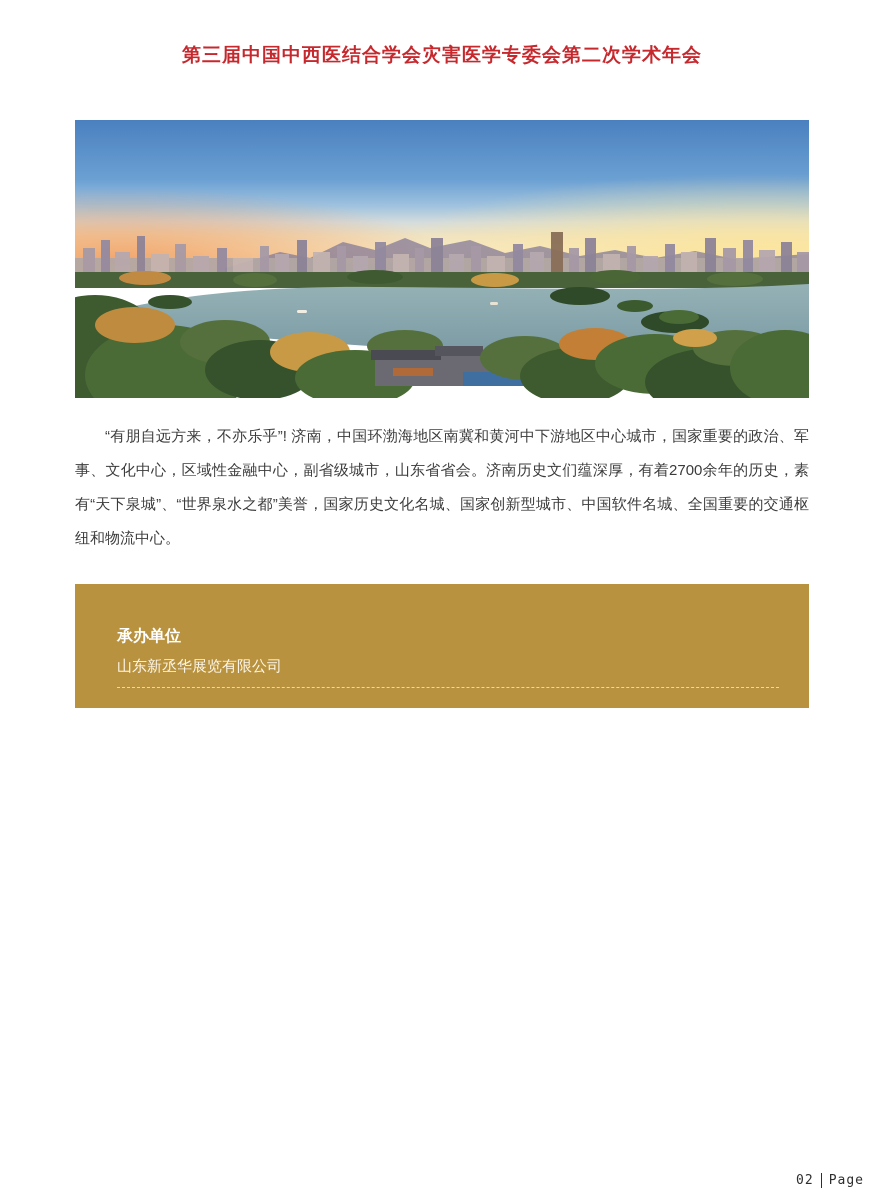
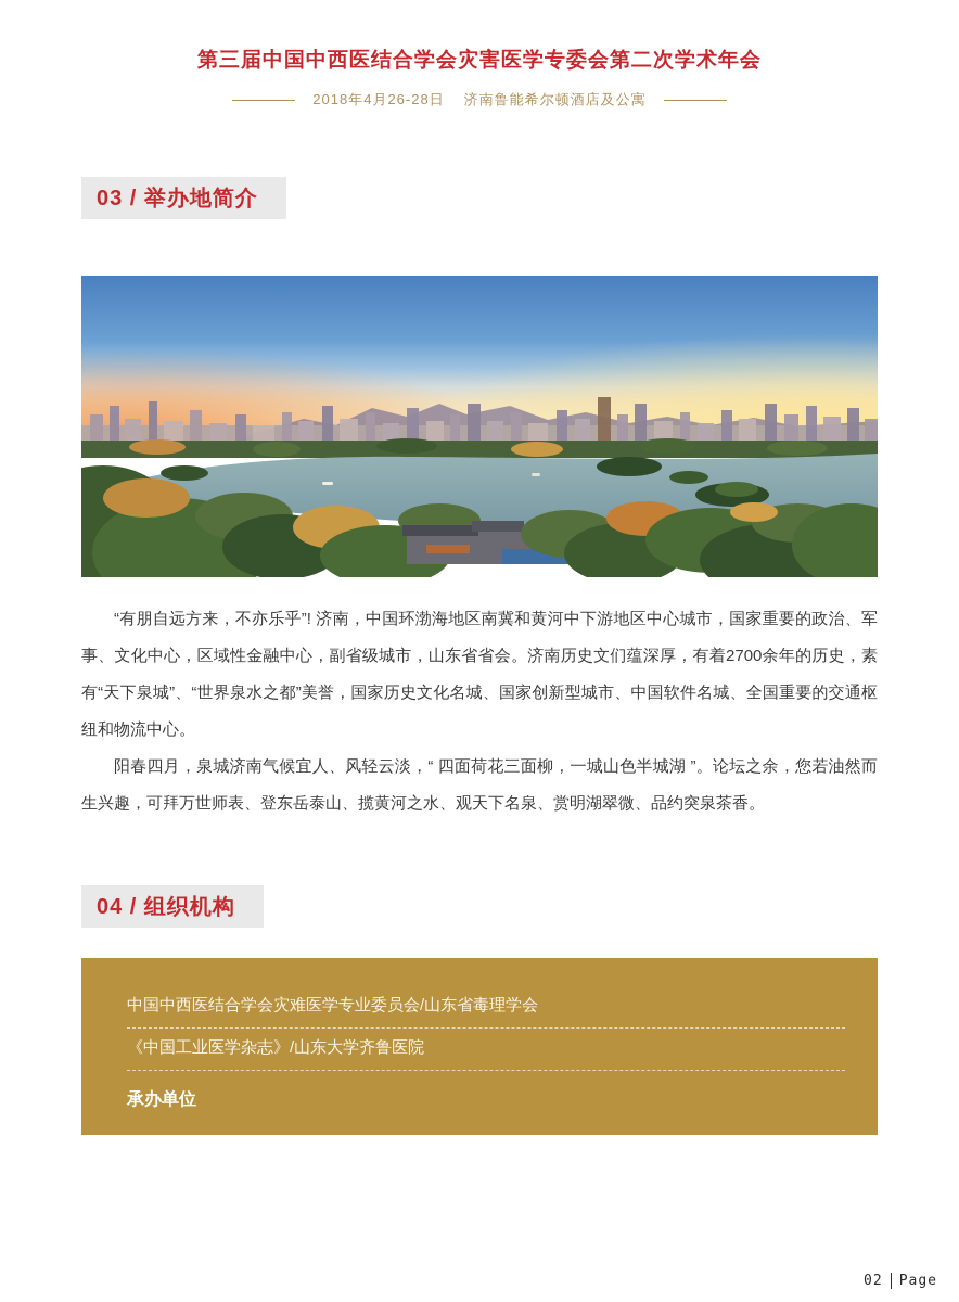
  第三届中国中西医结合学会灾害医学专委会第二次学术年会
+ 2018年4月26-28日
+ 济南鲁能希尔顿酒店及公寓
+ 03 / 举办地简介
  “有朋自远方来，不亦乐乎”! 济南，中国环渤海地区南冀和黄河中下游地区中心城市，国家重要的政治、军事、文化中心，区域性金融中心，副省级城市，山东省省会。济南历史文们蕴深厚，有着2700余年的历史，素有“天下泉城”、“世界泉水之都”美誉，国家历史文化名城、国家创新型城市、中国软件名城、全国重要的交通枢纽和物流中心。
+ 阳春四月，泉城济南气候宜人、风轻云淡，“ 四面荷花三面柳，一城山色半城湖 ”。论坛之余，您若油然而生兴趣，可拜万世师表、登东岳泰山、揽黄河之水、观天下名泉、赏明湖翠微、品约突泉茶香。
+ 04 / 组织机构
+ 中国中西医结合学会灾难医学专业委员会/山东省毒理学会
+ 《中国工业医学杂志》/山东大学齐鲁医院
  承办单位
- 山东新丞华展览有限公司
  02
  Page
